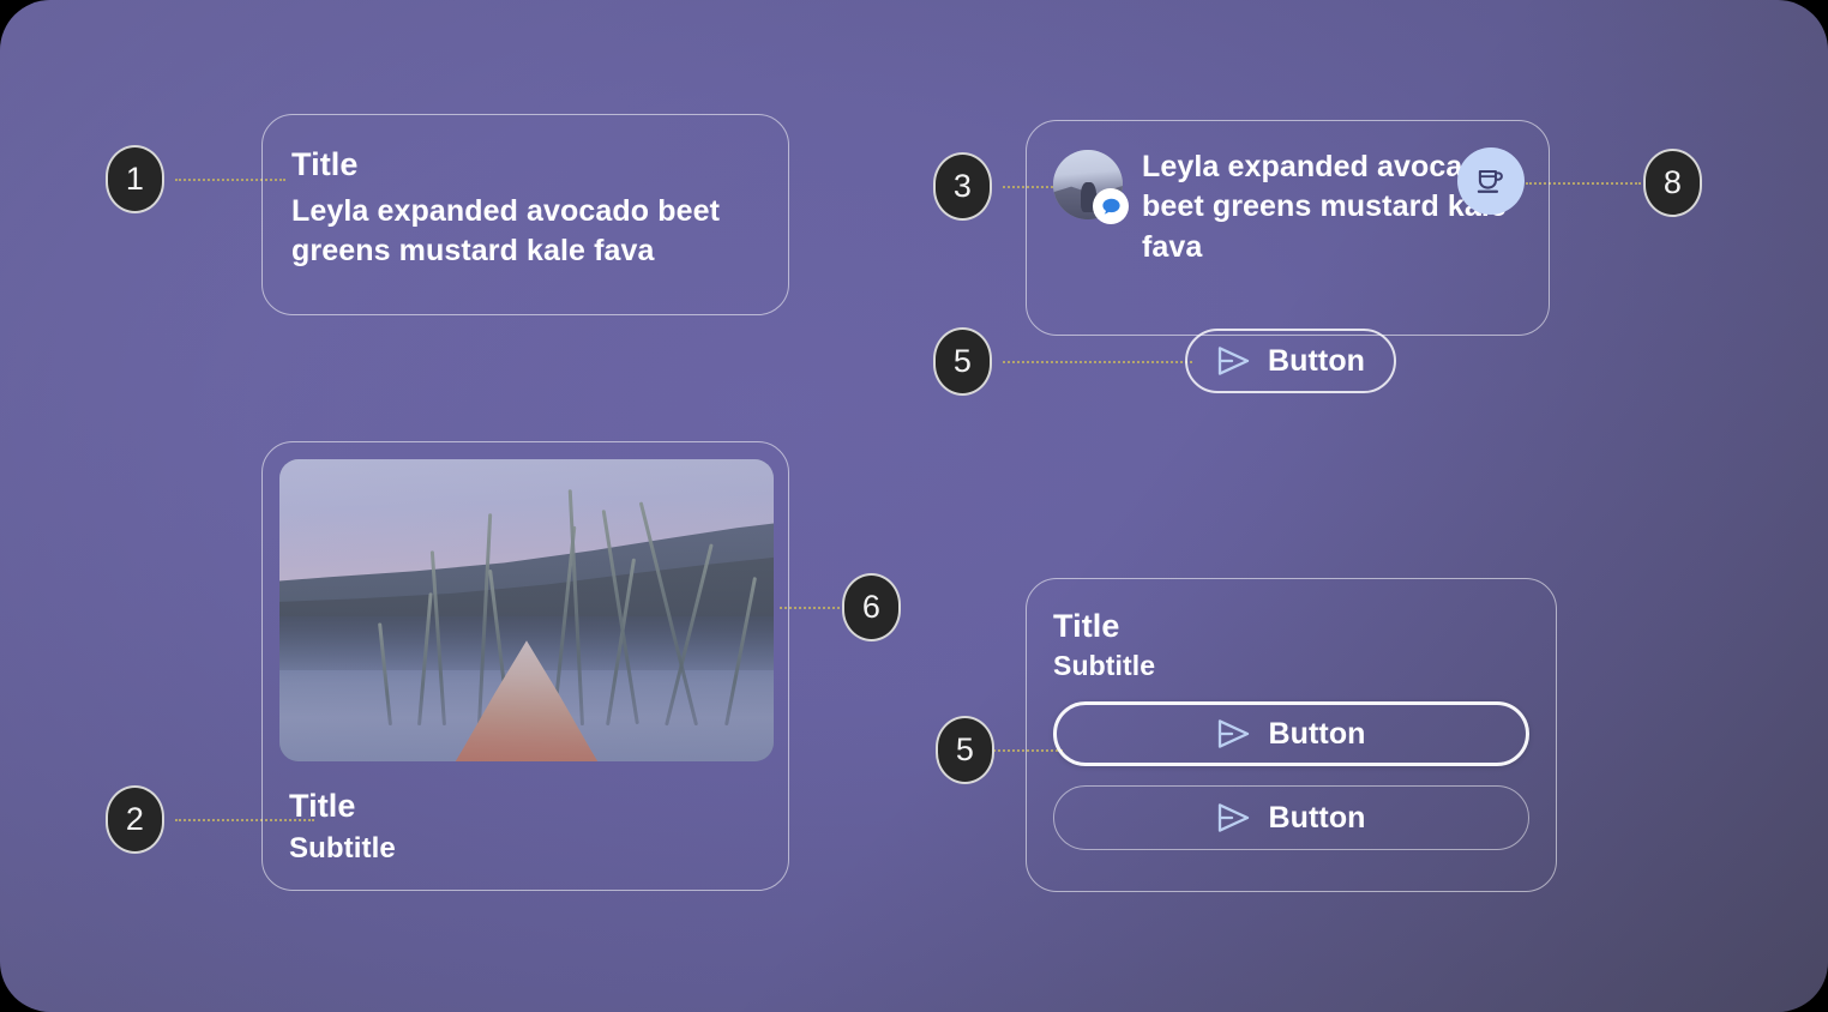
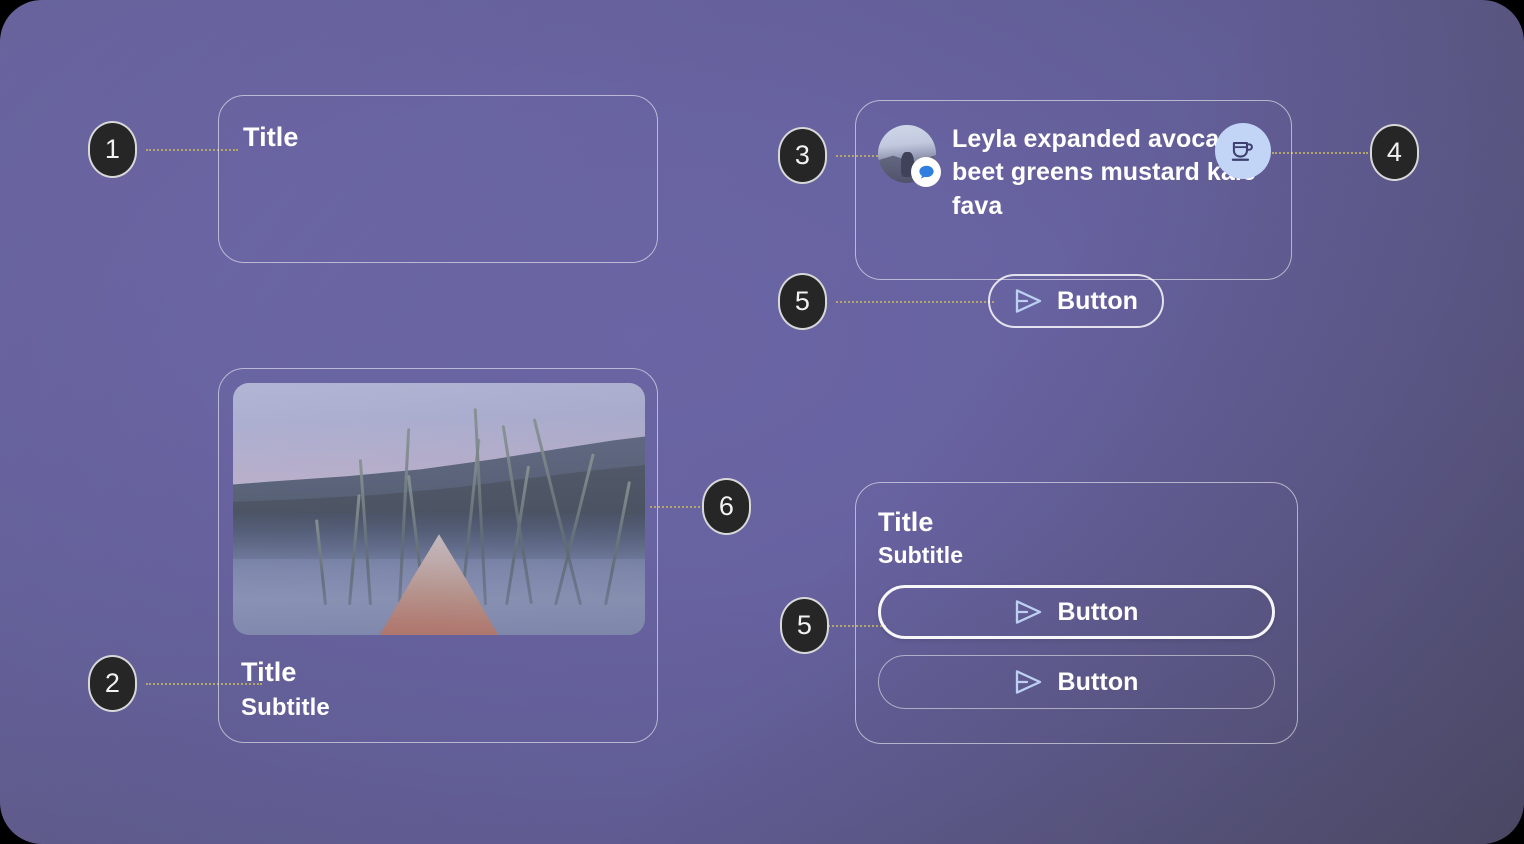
  1
  2
  3
- 8
+ 4
  5
  5
  6
  Title
- Leyla expanded avocado beet greens mustard kale fava
  Title
  Subtitle
  Leyla expanded avoca beet greens mustard k fava
  Button
  Title
  Subtitle
  Button
  Button
